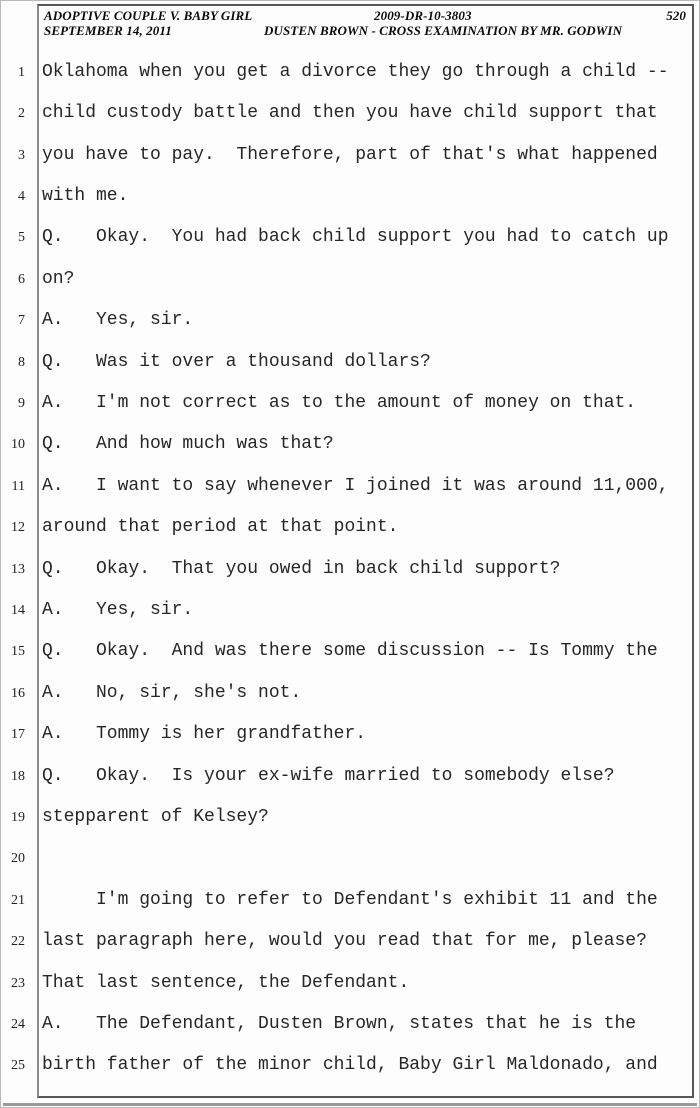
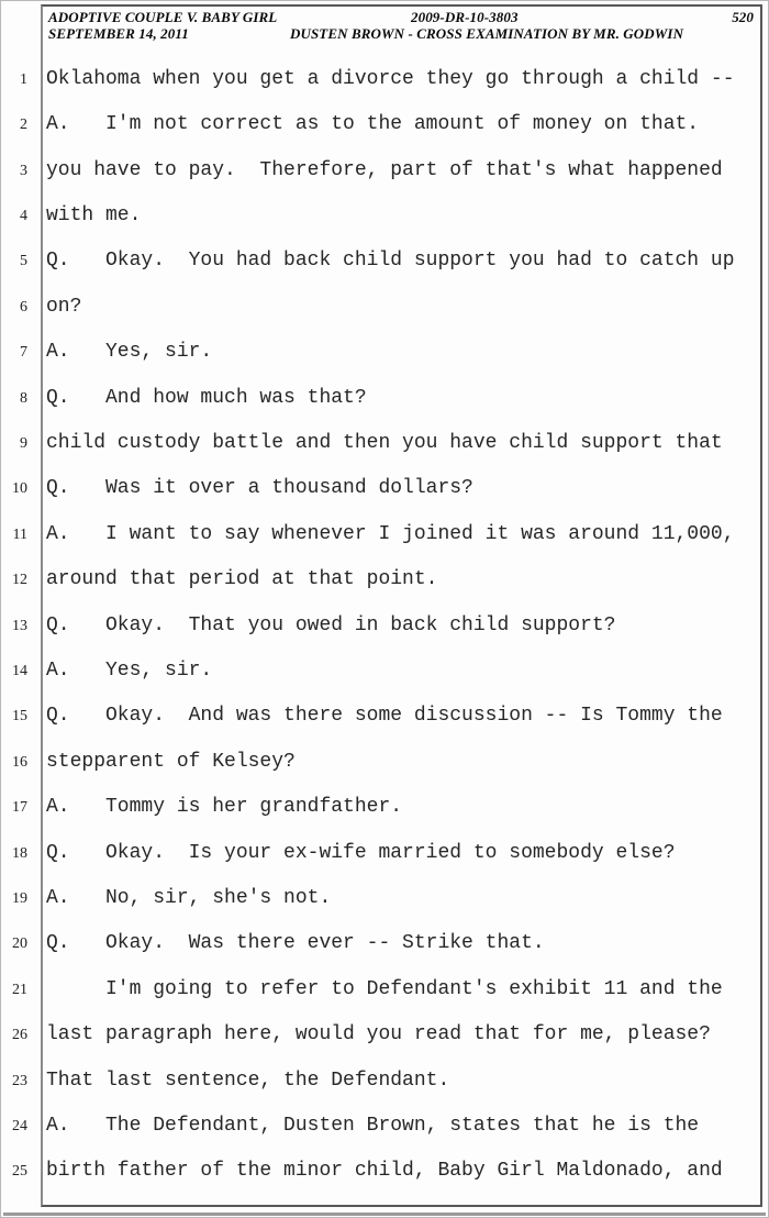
  ADOPTIVE COUPLE V. BABY GIRL
  2009-DR-10-3803
  520
  SEPTEMBER 14, 2011
  DUSTEN BROWN - CROSS EXAMINATION BY MR. GODWIN
  1
  Oklahoma when you get a divorce they go through a child --
  2
- child custody battle and then you have child support that
+ A. I'm not correct as to the amount of money on that.
  3
  you have to pay. Therefore, part of that's what happened
  4
  with me.
  5
  Q. Okay. You had back child support you had to catch up
  6
  on?
  7
  A. Yes, sir.
  8
- Q. Was it over a thousand dollars?
+ Q. And how much was that?
  9
- A. I'm not correct as to the amount of money on that.
+ child custody battle and then you have child support that
  10
- Q. And how much was that?
+ Q. Was it over a thousand dollars?
  11
  A. I want to say whenever I joined it was around 11,000,
  12
  around that period at that point.
  13
  Q. Okay. That you owed in back child support?
  14
  A. Yes, sir.
  15
  Q. Okay. And was there some discussion -- Is Tommy the
  16
- A. No, sir, she's not.
+ stepparent of Kelsey?
  17
  A. Tommy is her grandfather.
  18
  Q. Okay. Is your ex-wife married to somebody else?
  19
- stepparent of Kelsey?
+ A. No, sir, she's not.
  20
+ Q. Okay. Was there ever -- Strike that.
  21
  I'm going to refer to Defendant's exhibit 11 and the
- 22
+ 26
  last paragraph here, would you read that for me, please?
  23
  That last sentence, the Defendant.
  24
  A. The Defendant, Dusten Brown, states that he is the
  25
  birth father of the minor child, Baby Girl Maldonado, and
